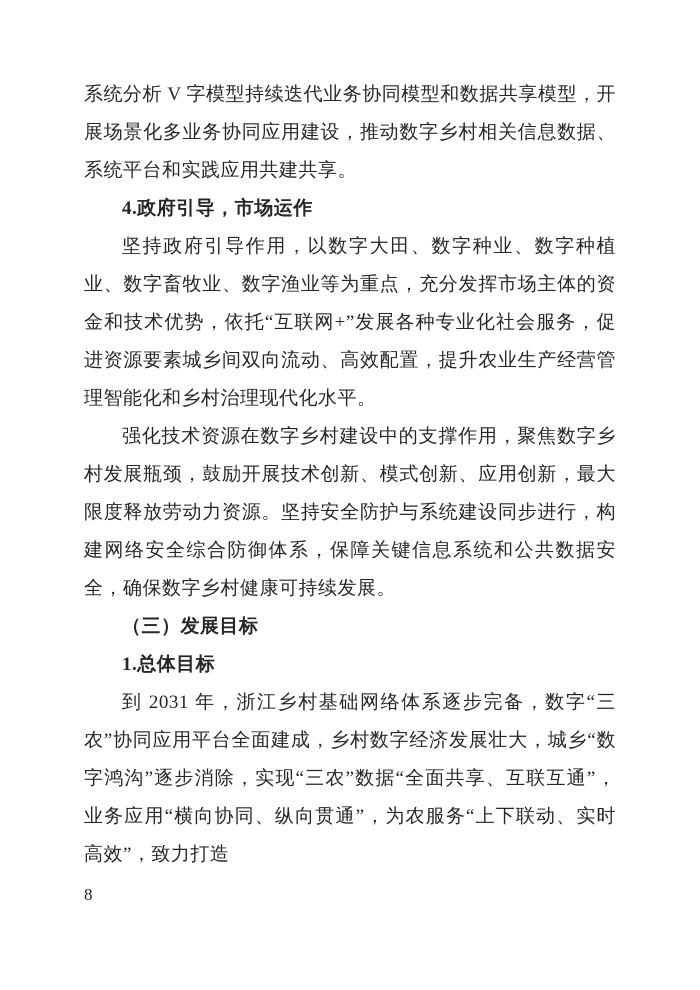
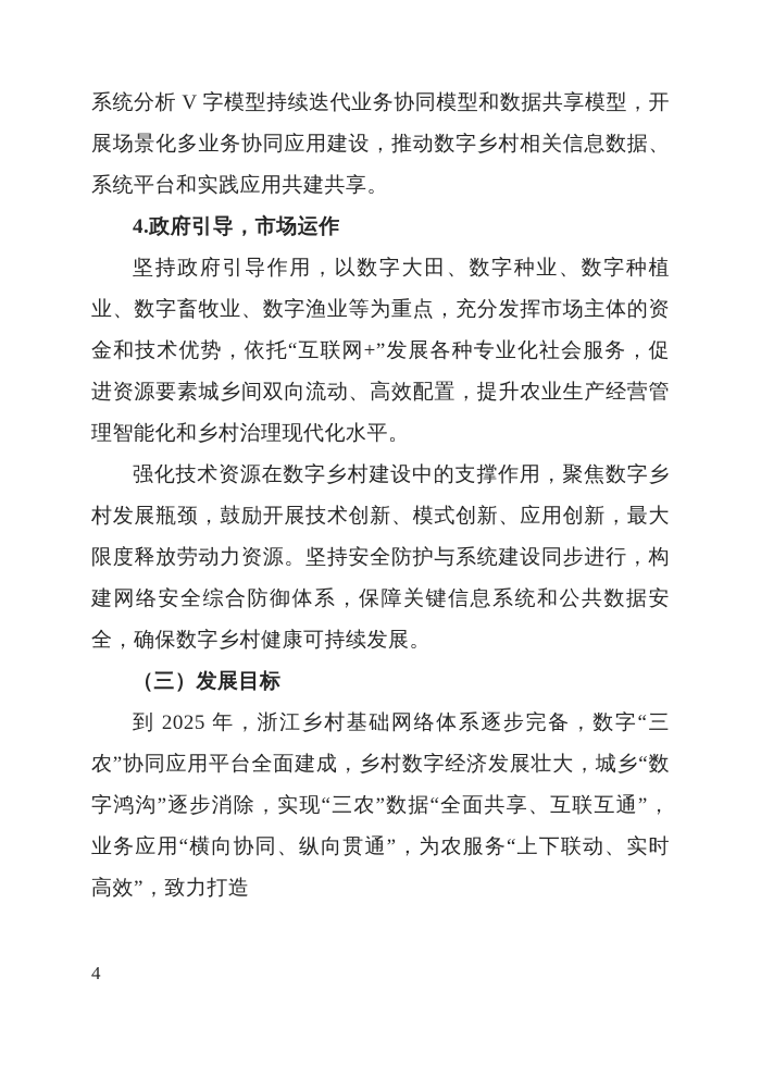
  系统分析 V 字模型持续迭代业务协同模型和数据共享模型，开展场景化多业务协同应用建设，推动数字乡村相关信息数据、系统平台和实践应用共建共享。
  4.政府引导，市场运作
  坚持政府引导作用，以数字大田、数字种业、数字种植业、数字畜牧业、数字渔业等为重点，充分发挥市场主体的资金和技术优势，依托“互联网+”发展各种专业化社会服务，促进资源要素城乡间双向流动、高效配置，提升农业生产经营管理智能化和乡村治理现代化水平。
  强化技术资源在数字乡村建设中的支撑作用，聚焦数字乡村发展瓶颈，鼓励开展技术创新、模式创新、应用创新，最大限度释放劳动力资源。坚持安全防护与系统建设同步进行，构建网络安全综合防御体系，保障关键信息系统和公共数据安全，确保数字乡村健康可持续发展。
  （三）发展目标
- 1.总体目标
- 到 2031 年，浙江乡村基础网络体系逐步完备，数字“三农”协同应用平台全面建成，乡村数字经济发展壮大，城乡“数字鸿沟”逐步消除，实现“三农”数据“全面共享、互联互通”，业务应用“横向协同、纵向贯通”，为农服务“上下联动、实时高效”，致力打造
+ 到 2025 年，浙江乡村基础网络体系逐步完备，数字“三农”协同应用平台全面建成，乡村数字经济发展壮大，城乡“数字鸿沟”逐步消除，实现“三农”数据“全面共享、互联互通”，业务应用“横向协同、纵向贯通”，为农服务“上下联动、实时高效”，致力打造
- 8
+ 4
